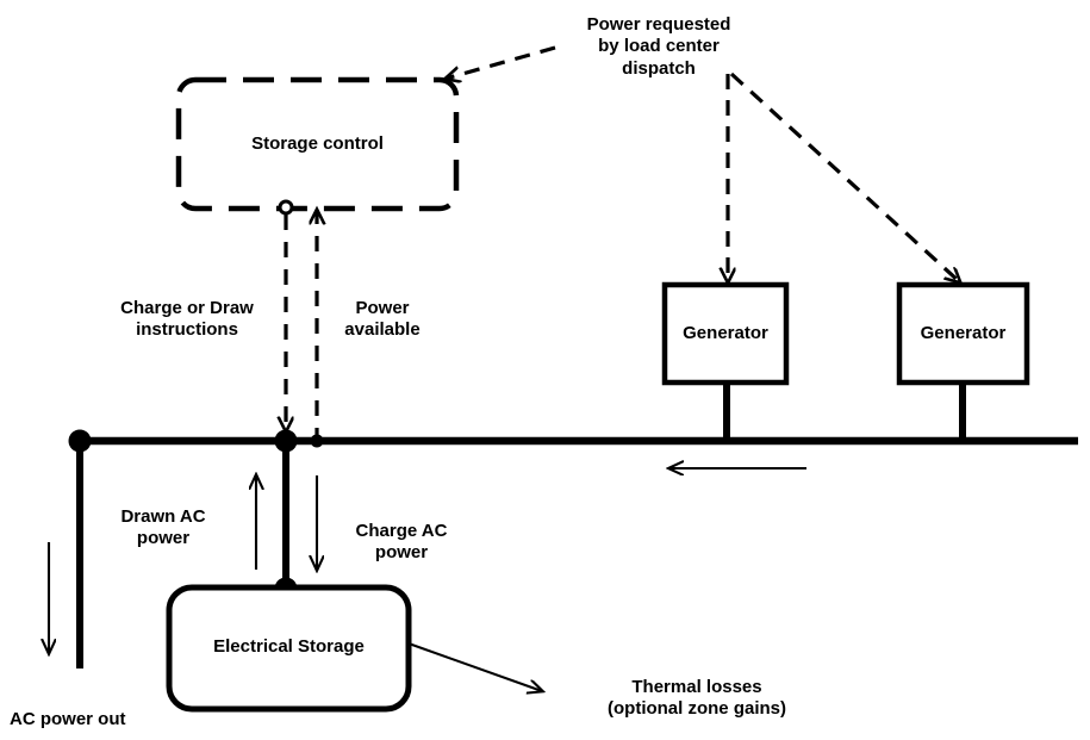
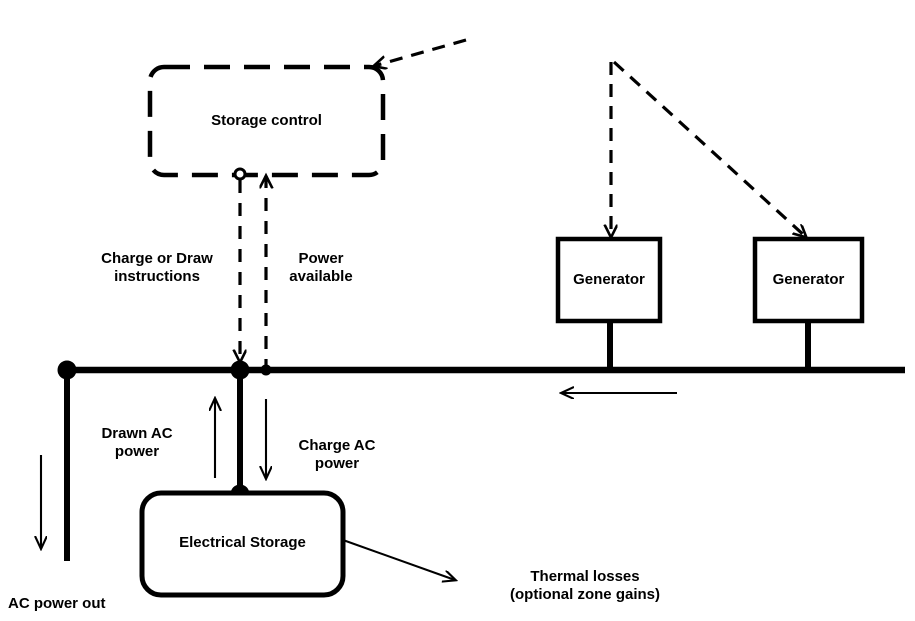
  Storage control
  Generator
  Generator
  Electrical Storage
- Power requested
- by load center
- dispatch
  Charge or Draw
  instructions
  Power
  available
  Drawn AC
  power
  Charge AC
  power
  AC power out
  Thermal losses
  (optional zone gains)
